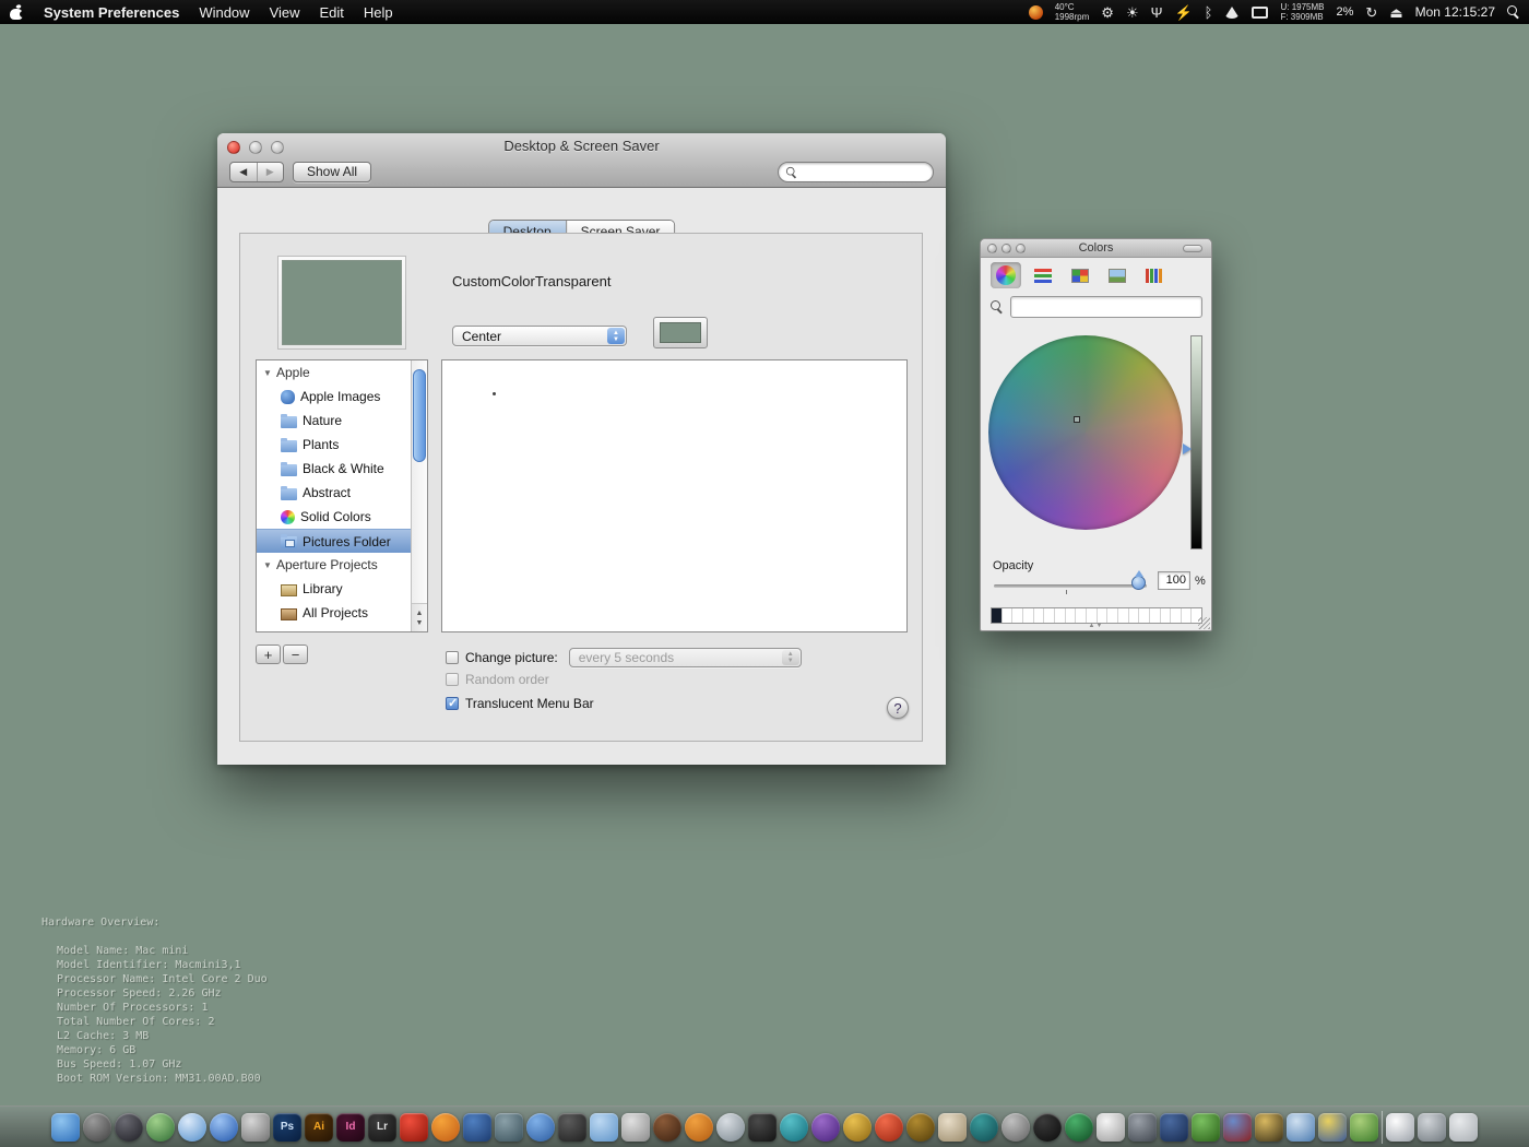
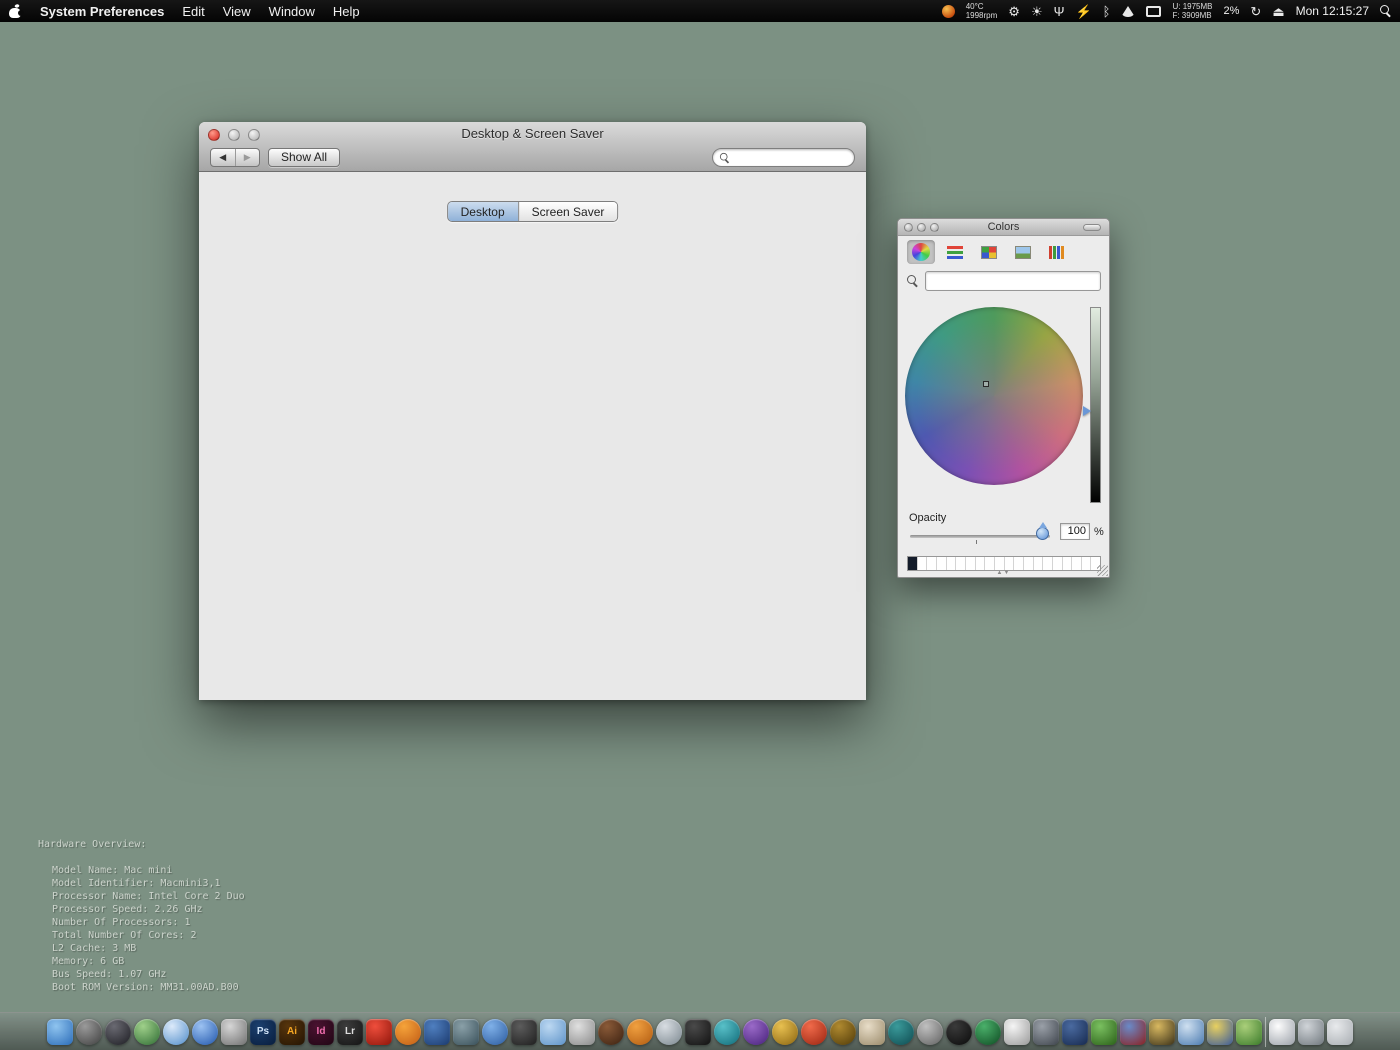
  System Preferences
- Window
+ Edit
  View
- Edit
+ Window
  Help
  40°C
  1998rpm
  ⚙
  ☀
  Ψ
  ⚡
  ᛒ
  U: 1975MB
  F: 3909MB
  2%
  ↻
  ⏏
  Mon 12:15:27
  Desktop & Screen Saver
  Show All
  Desktop
  Screen Saver
- CustomColorTransparent
- Center
- Apple
- Apple Images
- Nature
- Plants
- Black & White
- Abstract
- Solid Colors
- Pictures Folder
- Aperture Projects
- Library
- All Projects
- +
- −
- Change picture:
- every 5 seconds
- Random order
- Translucent Menu Bar
- ?
  Colors
  Opacity
  100
  %
  Hardware Overview:
  Model Name: Mac mini
  Model Identifier: Macmini3,1
  Processor Name: Intel Core 2 Duo
  Processor Speed: 2.26 GHz
  Number Of Processors: 1
  Total Number Of Cores: 2
  L2 Cache: 3 MB
  Memory: 6 GB
  Bus Speed: 1.07 GHz
  Boot ROM Version: MM31.00AD.B00
  Ps
  Ai
  Id
  Lr
